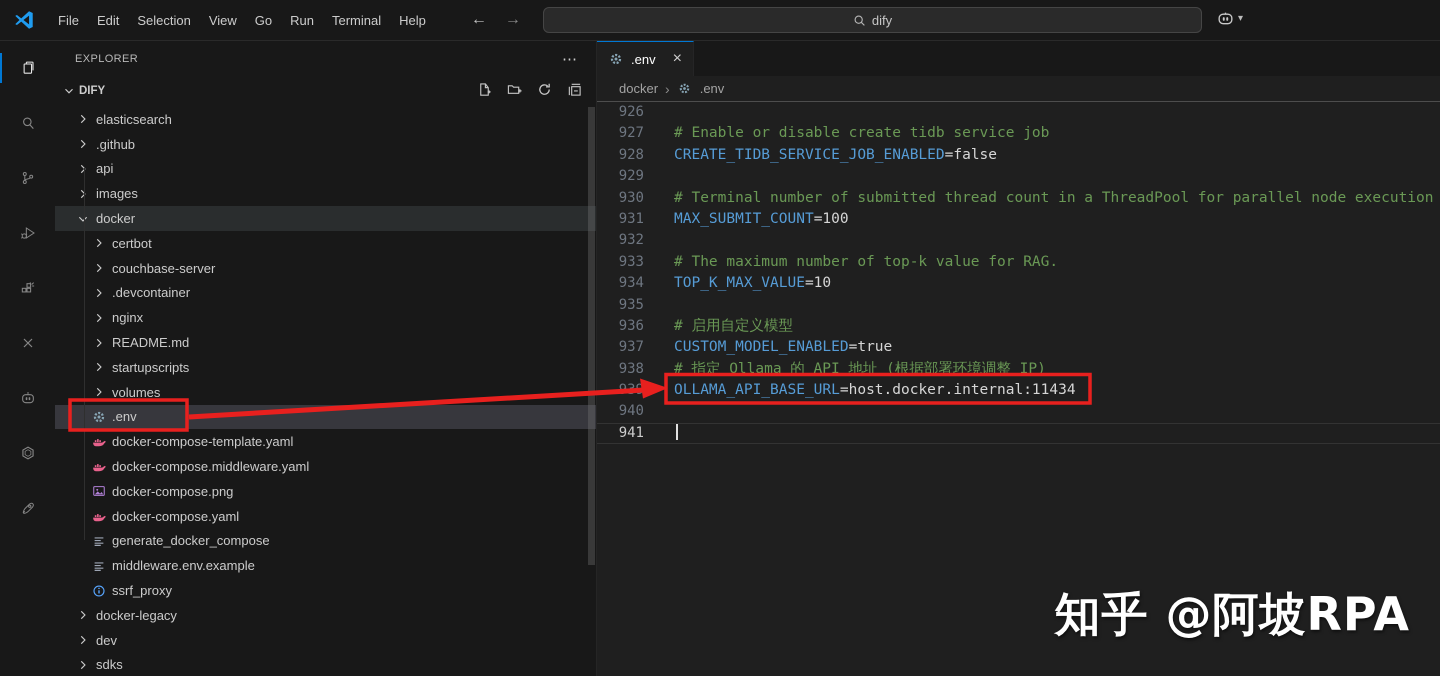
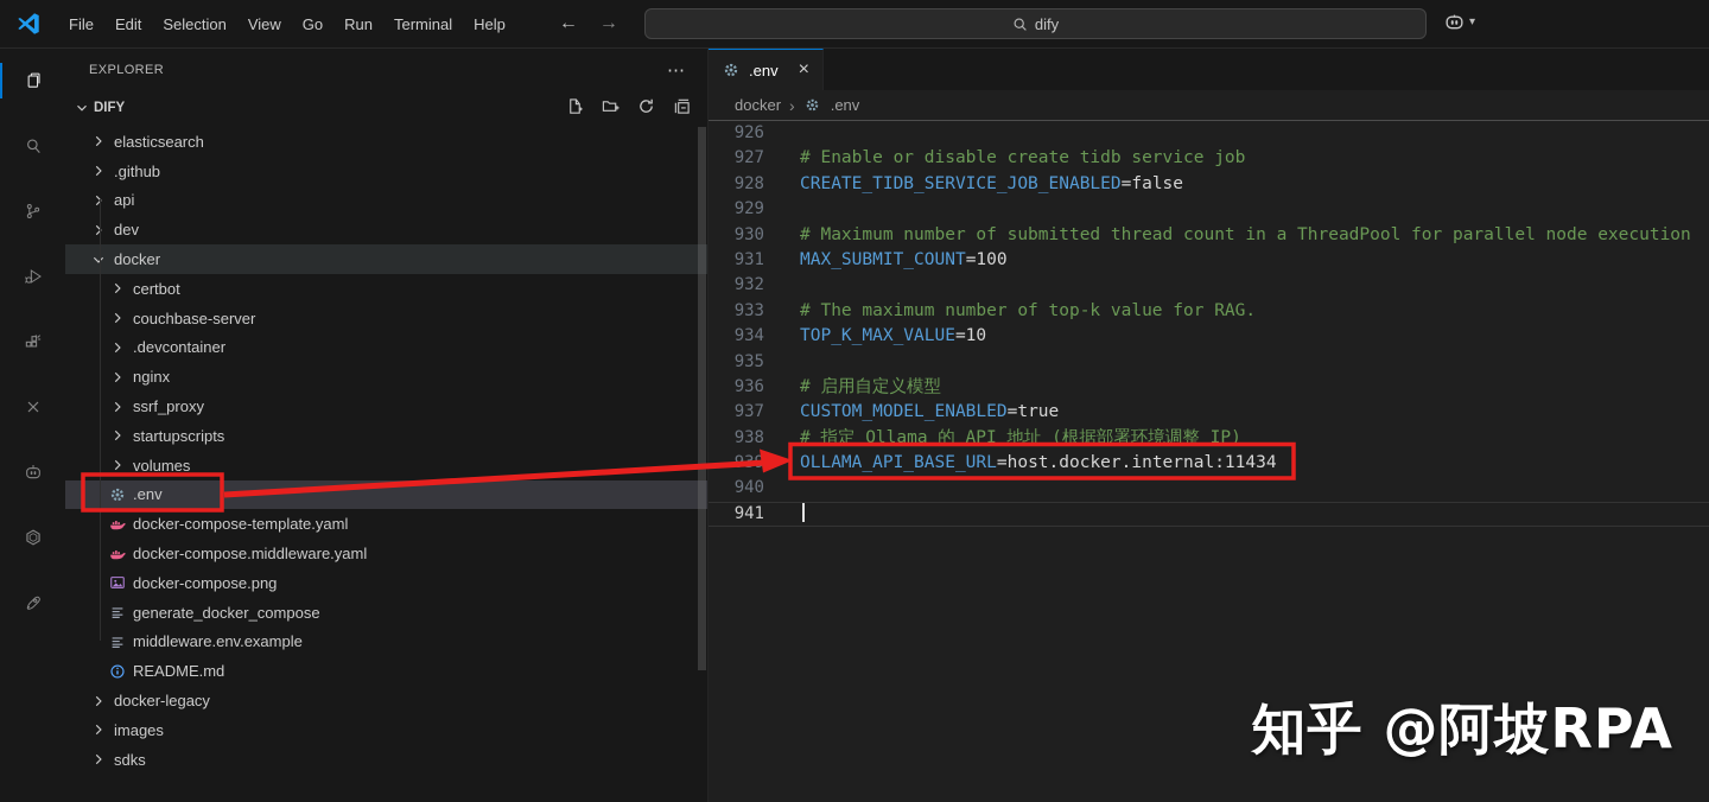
  File
  Edit
  Selection
  View
  Go
  Run
  Terminal
  Help
  ←
  →
  dify
  ▾
  EXPLORER
  ⋯
  DIFY
  elasticsearch
  .github
  api
- images
+ dev
  docker
  certbot
  couchbase-server
  .devcontainer
  nginx
- README.md
+ ssrf_proxy
  startupscripts
  volumes
  .env
  docker-compose-template.yaml
  docker-compose.middleware.yaml
  docker-compose.png
- docker-compose.yaml
  generate_docker_compose
  middleware.env.example
- ssrf_proxy
+ README.md
  docker-legacy
- dev
+ images
  sdks
  .env
  ×
  docker
  ›
  .env
  926
  927
  # Enable or disable create tidb service job
  928
  CREATE_TIDB_SERVICE_JOB_ENABLED=false
  929
  930
- # Terminal number of submitted thread count in a ThreadPool for parallel node execution
+ # Maximum number of submitted thread count in a ThreadPool for parallel node execution
  931
  MAX_SUBMIT_COUNT=100
  932
  933
  # The maximum number of top-k value for RAG.
  934
  TOP_K_MAX_VALUE=10
  935
  936
  # 启用自定义模型
  937
  CUSTOM_MODEL_ENABLED=true
  938
  # 指定 Ollama 的 API 地址 (根据部署环境调整 IP)
  OLLAMA_API_BASE_URL=host.docker.internal:11434
  940
  941
  知乎 @阿坡RPA
